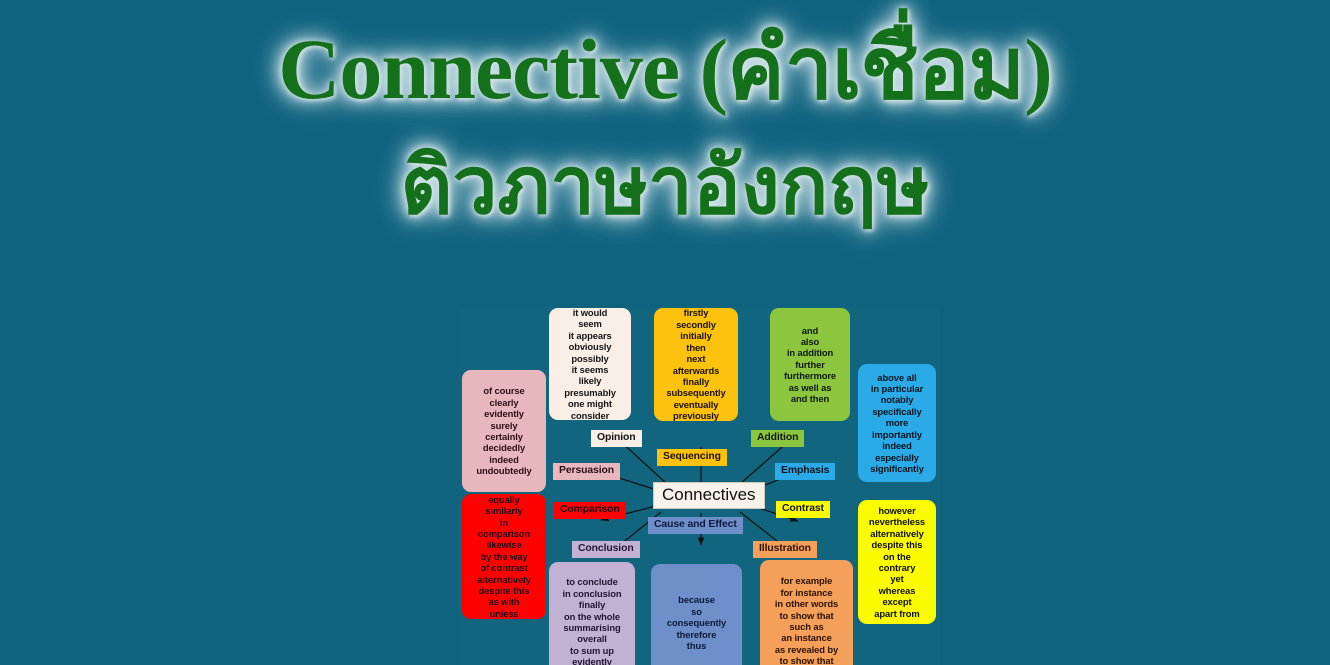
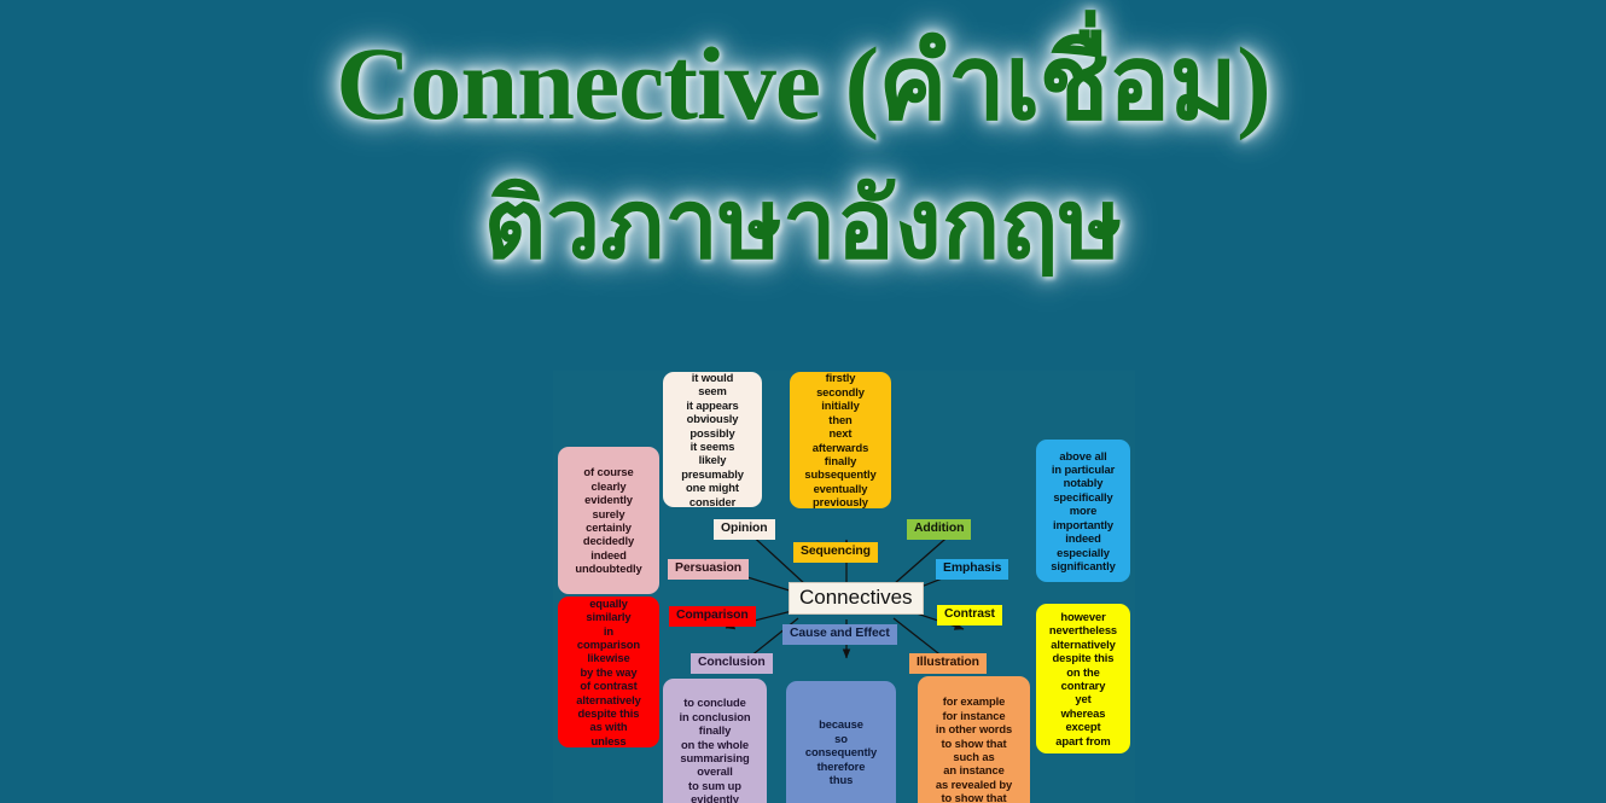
  Connective (คำเชื่อม)
  ติวภาษาอังกฤษ
  of course
  clearly
  evidently
  surely
  certainly
  decidedly
  indeed
  undoubtedly
  it would
  seem
  it appears
  obviously
  possibly
  it seems
  likely
  presumably
  one might
  consider
  firstly
  secondly
  initially
  then
  next
  afterwards
  finally
  subsequently
  eventually
  previously
- and
- also
- in addition
- further
- furthermore
- as well as
- and then
  above all
  in particular
  notably
  specifically
  more
  importantly
  indeed
  especially
  significantly
  equally
  similarly
  in
  comparison
  likewise
  by the way
  of contrast
  alternatively
  despite this
  as with
  unless
  to conclude
  in conclusion
  finally
  on the whole
  summarising
  overall
  to sum up
  evidently
  because
  so
  consequently
  therefore
  thus
  for example
  for instance
  in other words
  to show that
  such as
  an instance
  as revealed by
  to show that
  however
  nevertheless
  alternatively
  despite this
  on the
  contrary
  yet
  whereas
  except
  apart from
  Opinion
  Persuasion
  Sequencing
  Addition
  Emphasis
  Comparison
  Conclusion
  Cause and Effect
  Contrast
  Illustration
  Connectives
